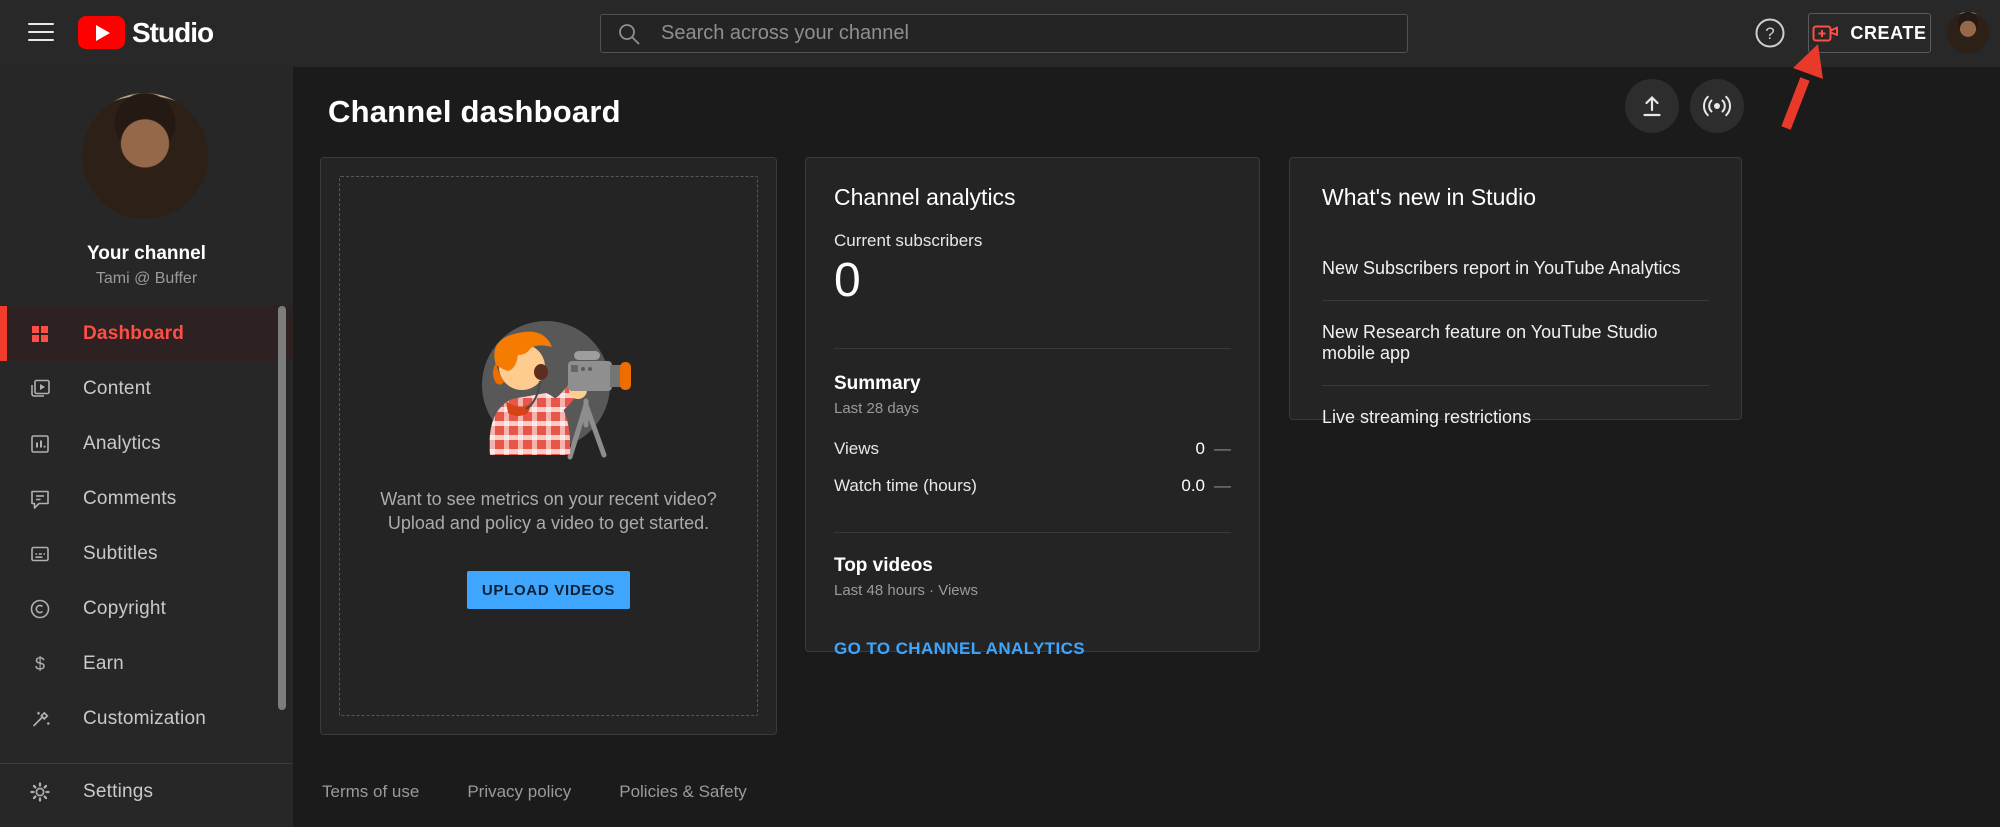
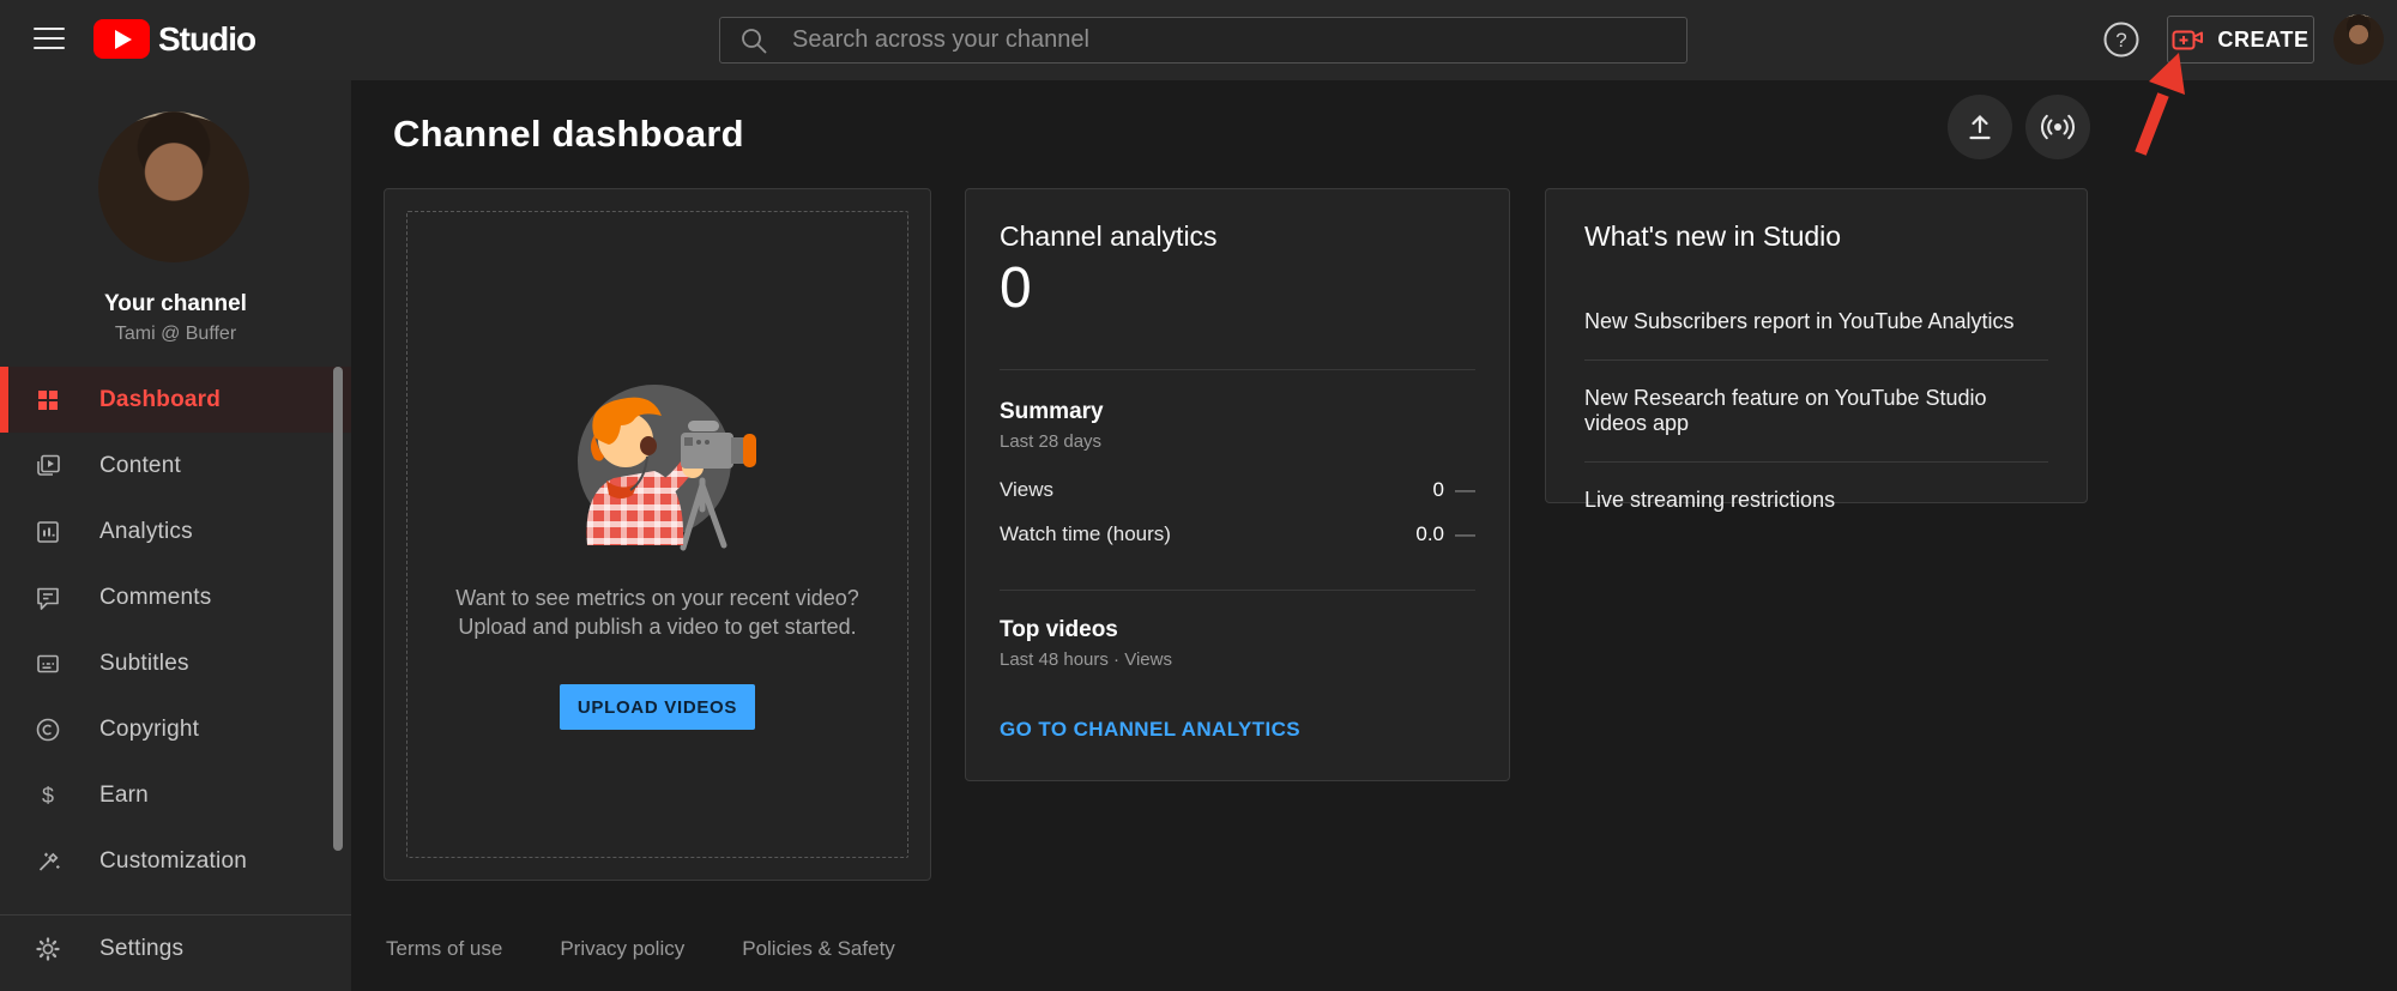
  Studio
  Search across your channel
  ?
  CREATE
  Your channel
  Tami @ Buffer
  Dashboard
  Content
  Analytics
  Comments
  Subtitles
  Copyright
  $
  Earn
  Customization
  Settings
  Channel dashboard
  Want to see metrics on your recent video?
- Upload and policy a video to get started.
+ Upload and publish a video to get started.
  UPLOAD VIDEOS
  Channel analytics
- Current subscribers
  0
  Summary
  Last 28 days
  Views
  0
  —
  Watch time (hours)
  0.0
  —
  Top videos
  Last 48 hours · Views
  GO TO CHANNEL ANALYTICS
  What's new in Studio
  New Subscribers report in YouTube Analytics
- New Research feature on YouTube Studio mobile app
+ New Research feature on YouTube Studio videos app
  Live streaming restrictions
  Terms of use
  Privacy policy
  Policies & Safety
